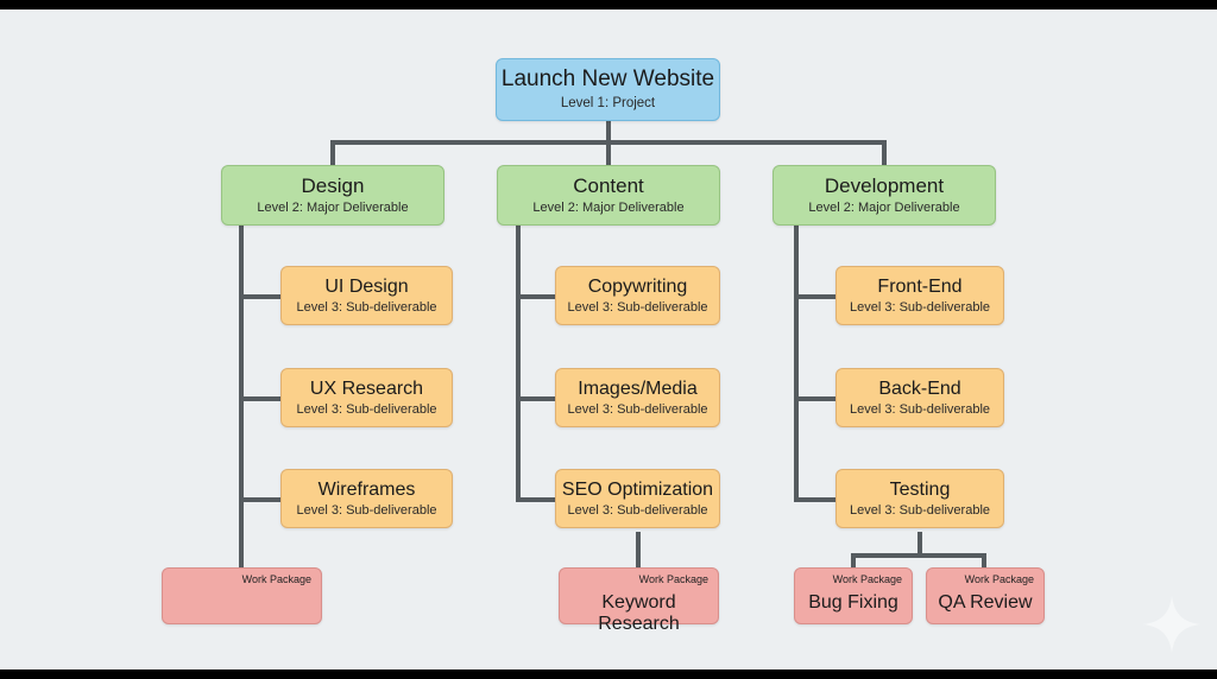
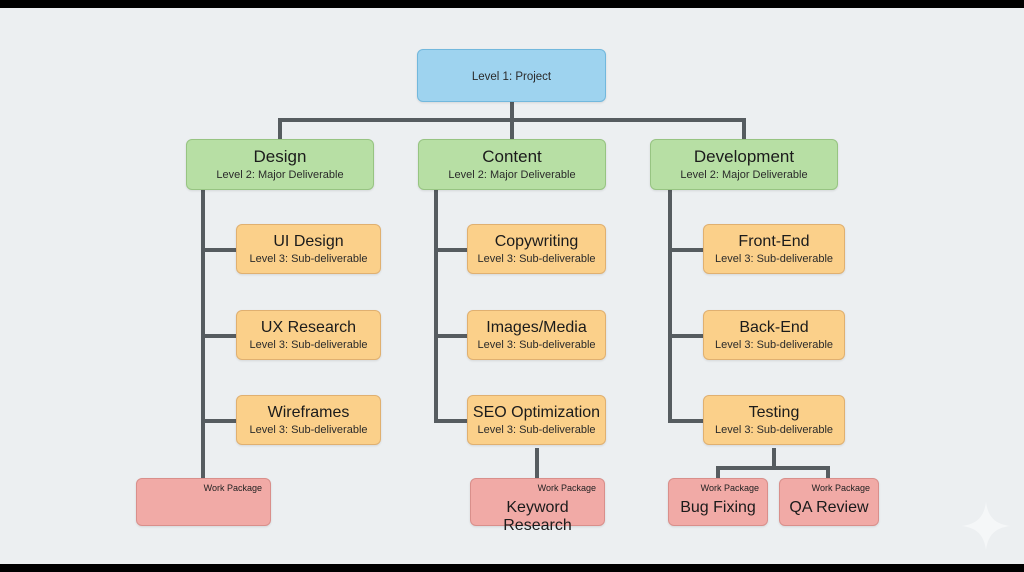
- Launch New Website
  Level 1: Project
  Design
  Level 2: Major Deliverable
  Content
  Level 2: Major Deliverable
  Development
  Level 2: Major Deliverable
  UI Design
  Level 3: Sub-deliverable
  UX Research
  Level 3: Sub-deliverable
  Wireframes
  Level 3: Sub-deliverable
  Copywriting
  Level 3: Sub-deliverable
  Images/Media
  Level 3: Sub-deliverable
  SEO Optimization
  Level 3: Sub-deliverable
  Front-End
  Level 3: Sub-deliverable
  Back-End
  Level 3: Sub-deliverable
  Testing
  Level 3: Sub-deliverable
  Work Package
  Work Package
  Keyword Research
  Work Package
  Bug Fixing
  Work Package
  QA Review
